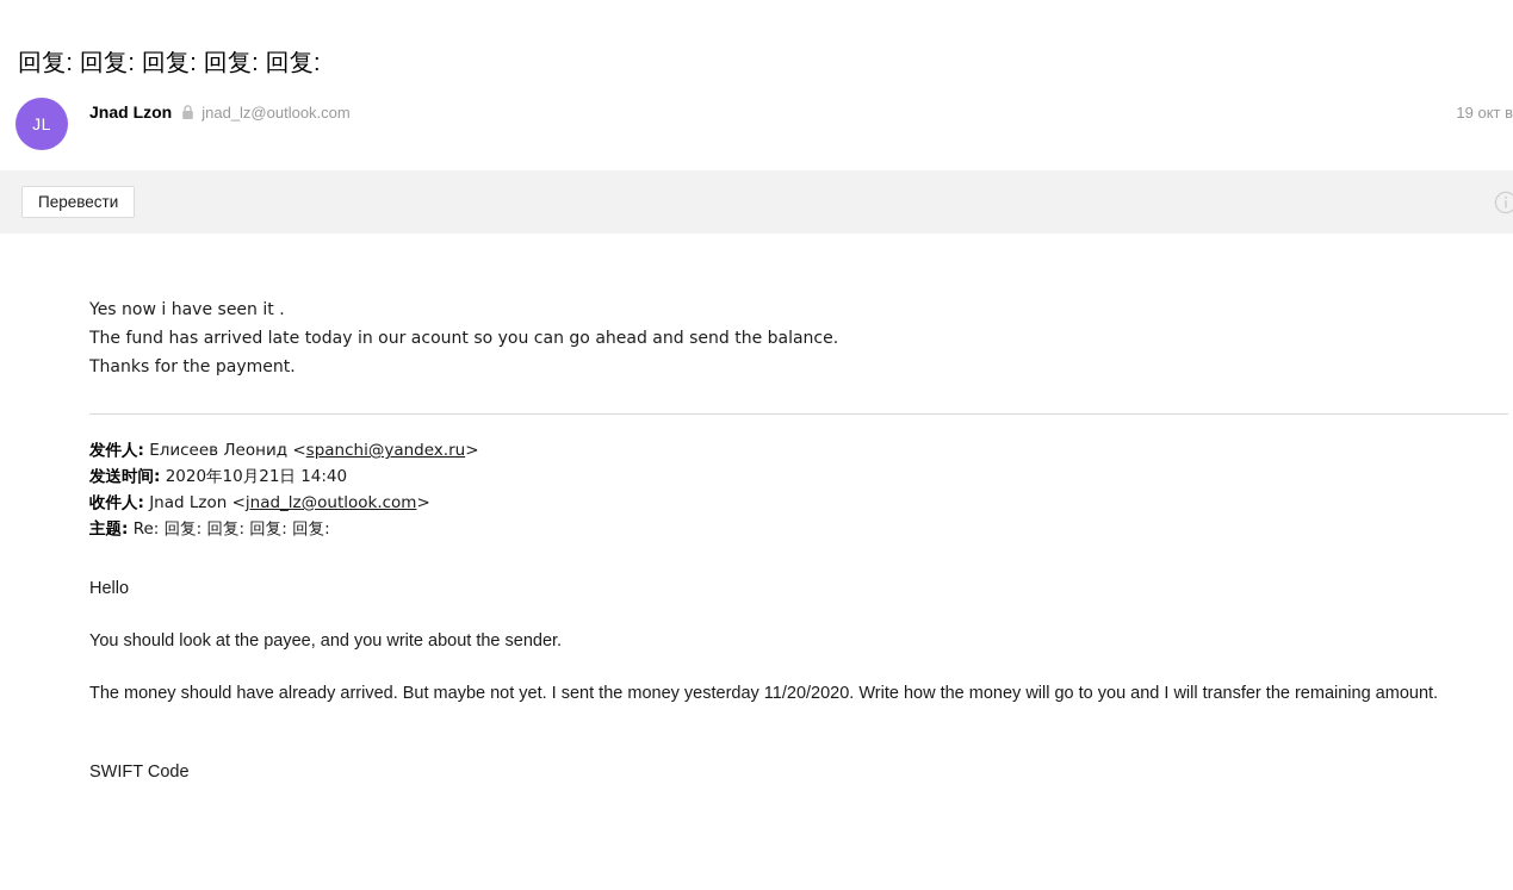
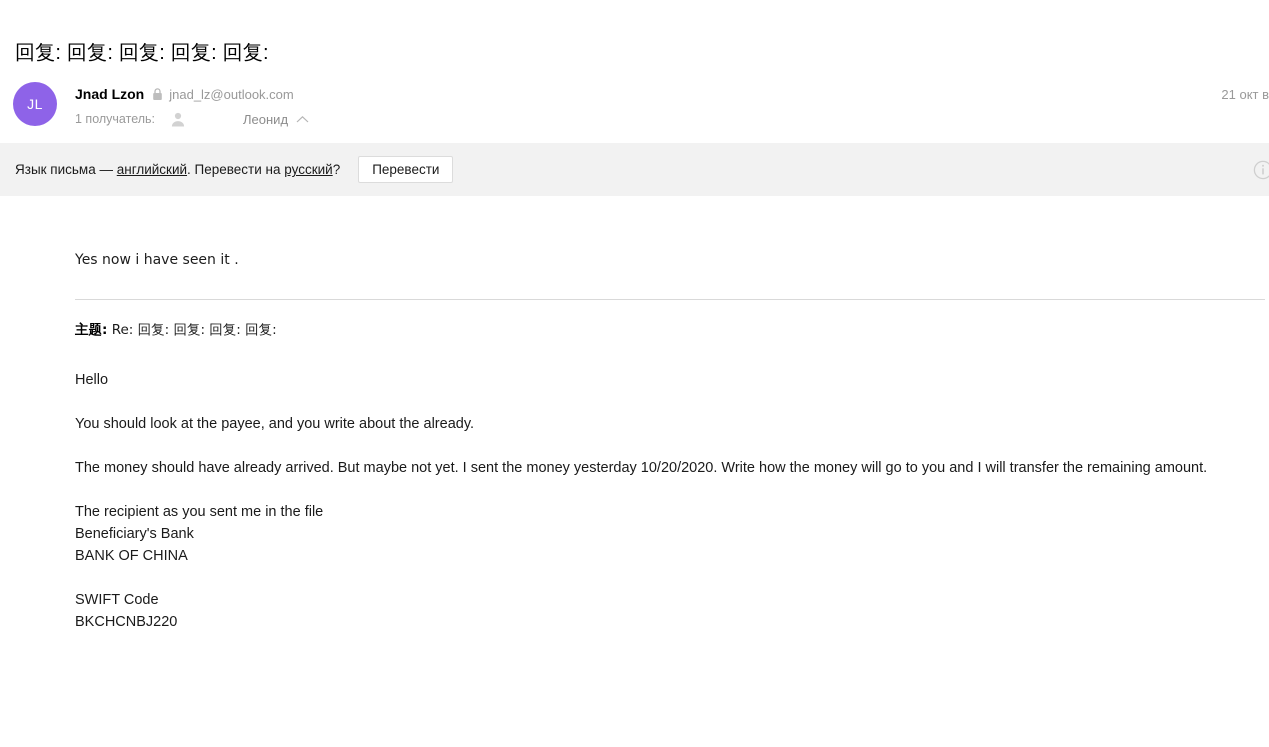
  回复: 回复: 回复: 回复: 回复:
  JL
  Jnad Lzon
  jnad_lz@outlook.com
+ 1 получатель:
+ Леонид
- 19 окт в
+ 21 окт в
+ Язык письма — английский. Перевести на русский?
  Перевести
  Yes now i have seen it .
- The fund has arrived late today in our acount so you can go ahead and send the balance.
- Thanks for the payment.
- 发件人: Елисеев Леонид <spanchi@yandex.ru>
- 发送时间: 2020年10月21日 14:40
- 收件人: Jnad Lzon <jnad_lz@outlook.com>
  主题: Re: 回复: 回复: 回复: 回复:
  Hello
- You should look at the payee, and you write about the sender.
+ You should look at the payee, and you write about the already.
- The money should have already arrived. But maybe not yet. I sent the money yesterday 11/20/2020. Write how the money will go to you and I will transfer the remaining amount.
+ The money should have already arrived. But maybe not yet. I sent the money yesterday 10/20/2020. Write how the money will go to you and I will transfer the remaining amount.
+ The recipient as you sent me in the file
+ Beneficiary's Bank
+ BANK OF CHINA
  SWIFT Code
+ BKCHCNBJ220
